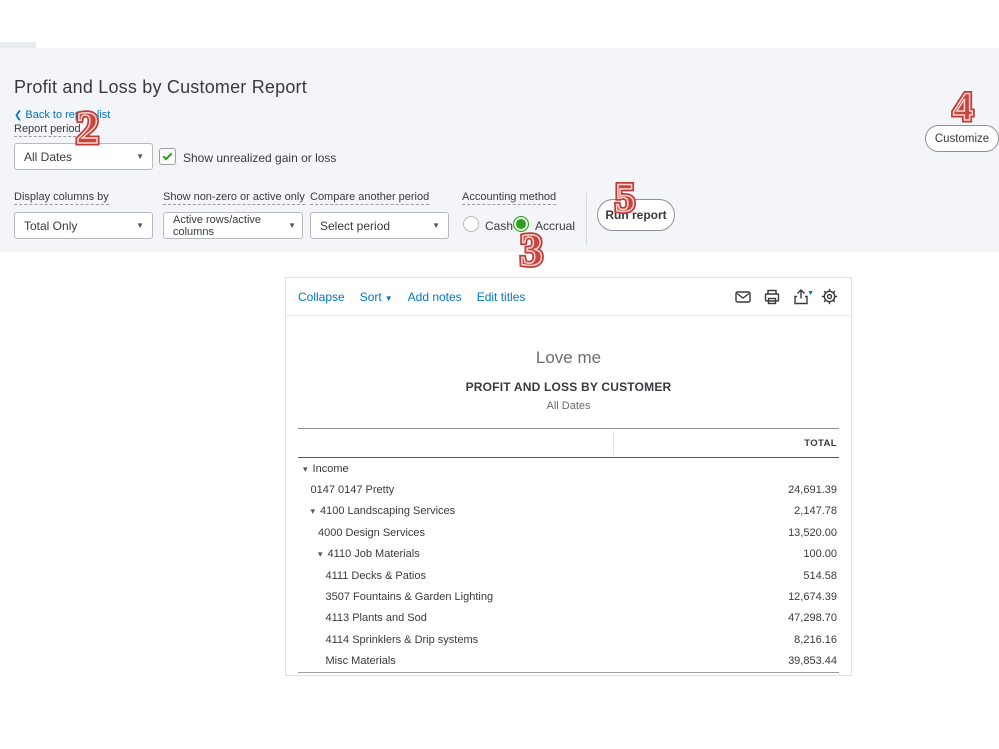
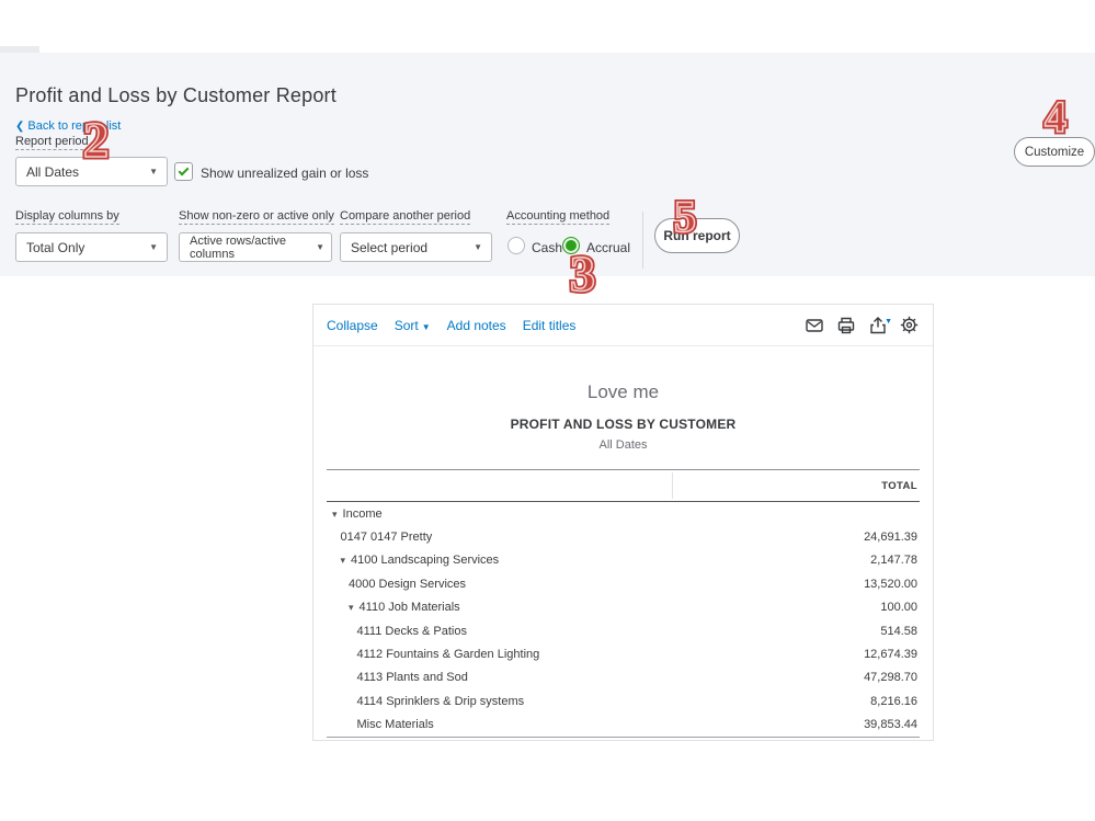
  Profit and Loss by Customer Report
  ❮ Back to report list
  Report period
  All Dates
  ▼
  Show unrealized gain or loss
  Display columns by
  Show non-zero or active only
  Compare another period
  Accounting method
  Total Only
  ▼
  Active rows/active columns
  ▼
  Select period
  ▼
  Cash
  Accrual
  Run report
  Customize
  2
  4
  5
  3
  Collapse
  Sort ▼
  Add notes
  Edit titles
  Love me
  PROFIT AND LOSS BY CUSTOMER
  All Dates
  TOTAL
  ▾ Income
  0147 0147 Pretty
  24,691.39
  ▾ 4100 Landscaping Services
  2,147.78
  4000 Design Services
  13,520.00
  ▾ 4110 Job Materials
  100.00
  4111 Decks & Patios
  514.58
- 3507 Fountains & Garden Lighting
+ 4112 Fountains & Garden Lighting
  12,674.39
  4113 Plants and Sod
  47,298.70
  4114 Sprinklers & Drip systems
  8,216.16
  Misc Materials
  39,853.44
